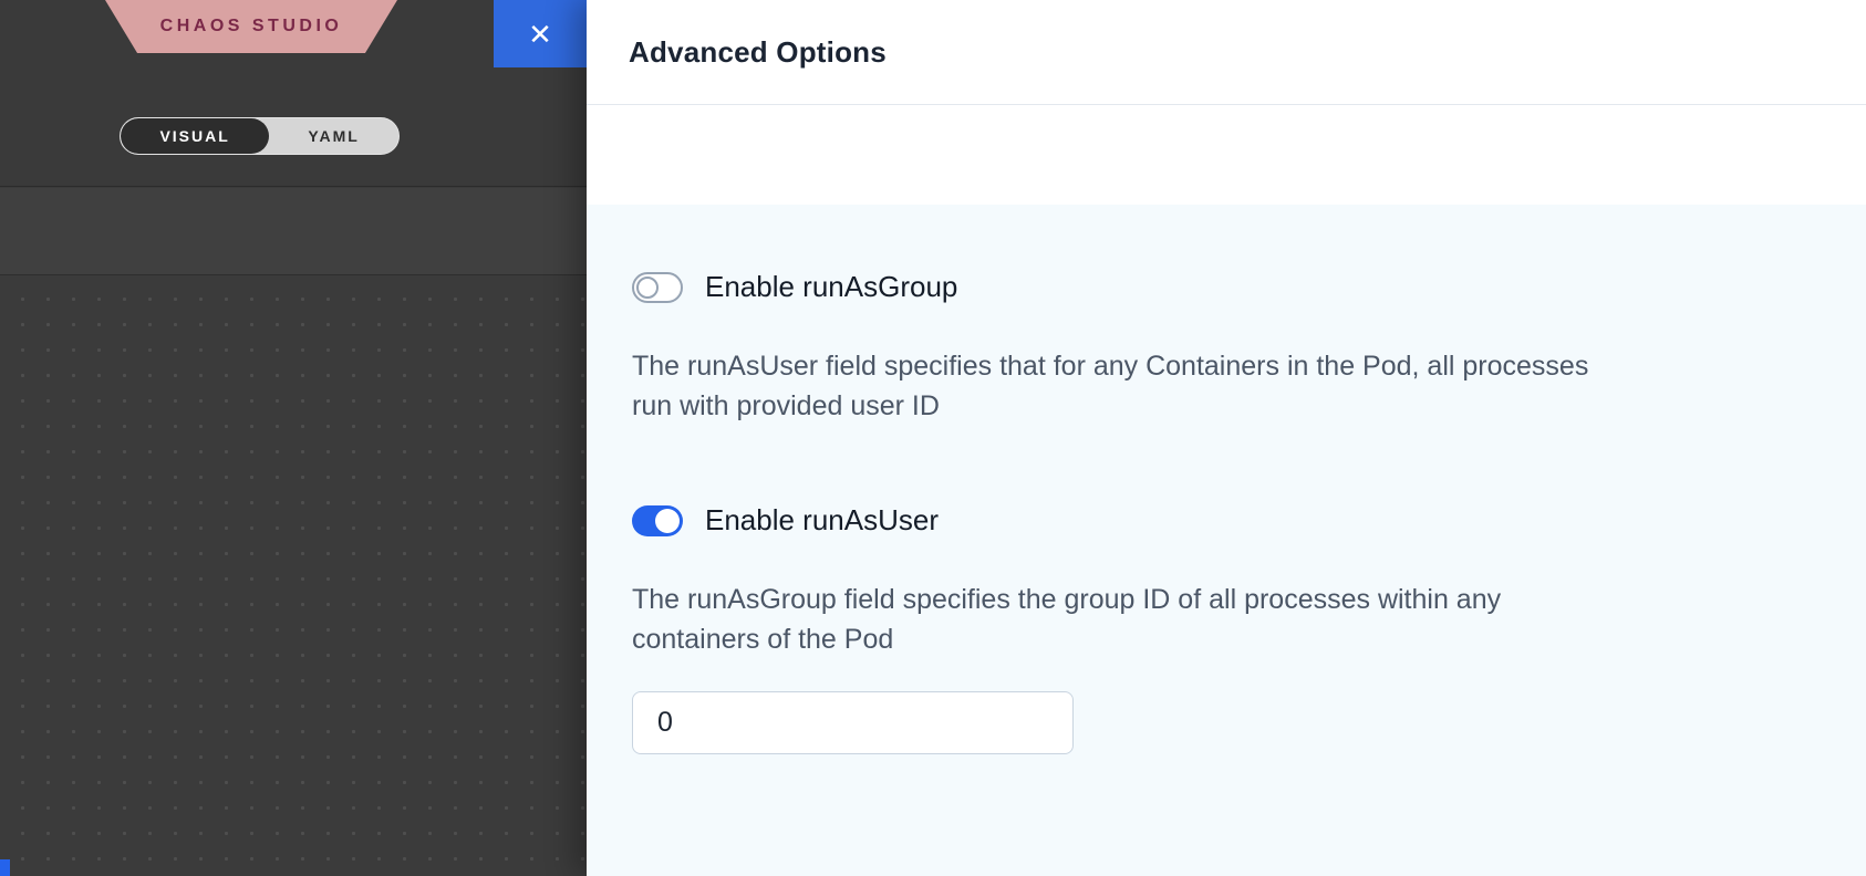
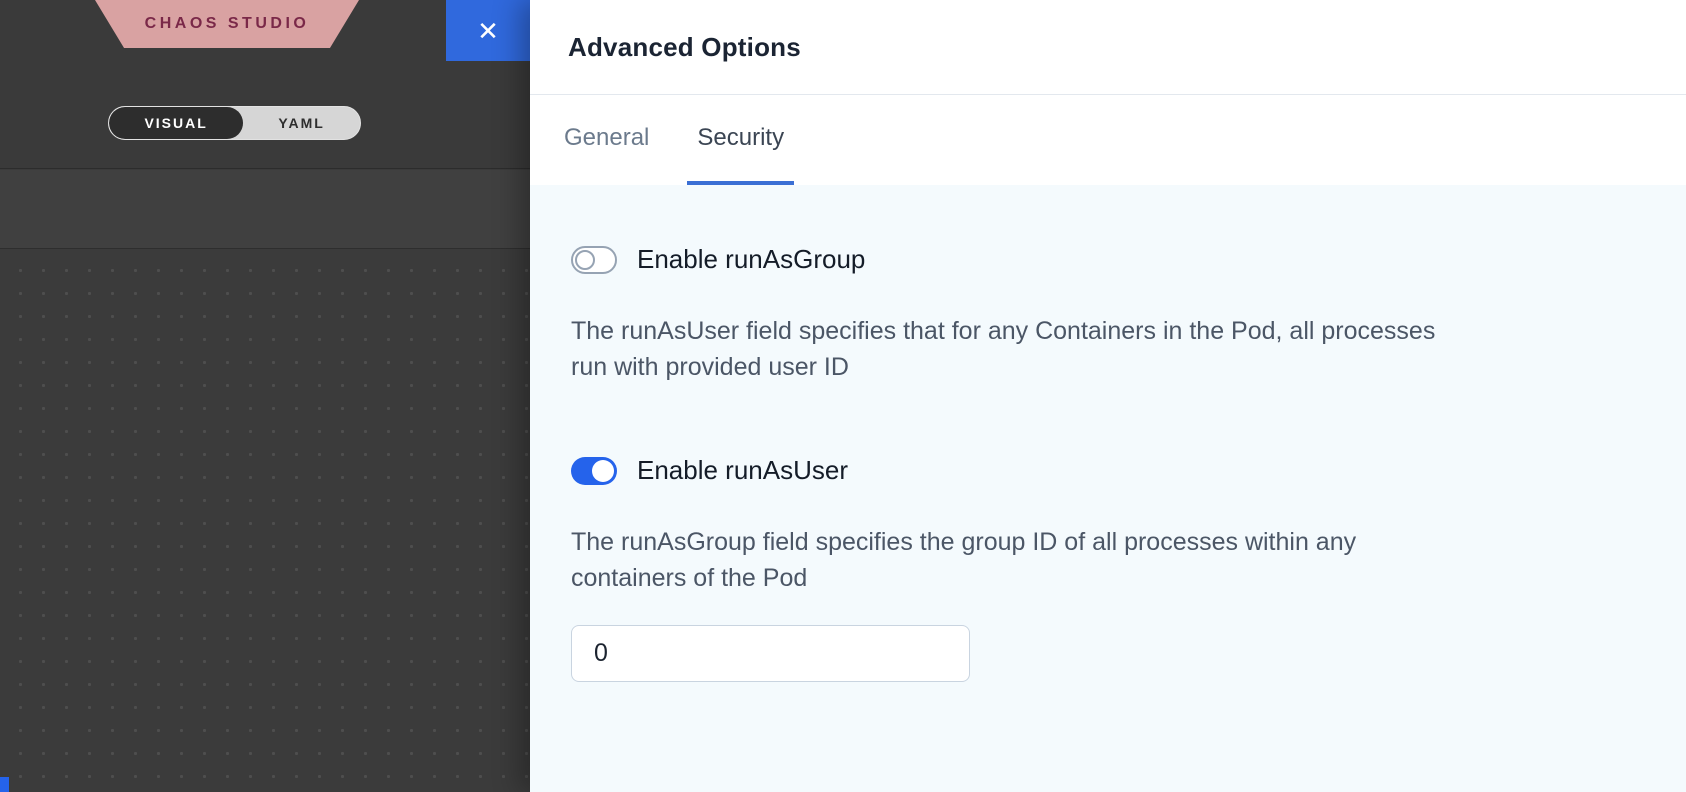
  CHAOS STUDIO
  VISUAL
  YAML
  ✕
  Advanced Options
+ General
+ Security
  Enable runAsGroup
  The runAsUser field specifies that for any Containers in the Pod, all processes
  run with provided user ID
  Enable runAsUser
  The runAsGroup field specifies the group ID of all processes within any
  containers of the Pod
  0
